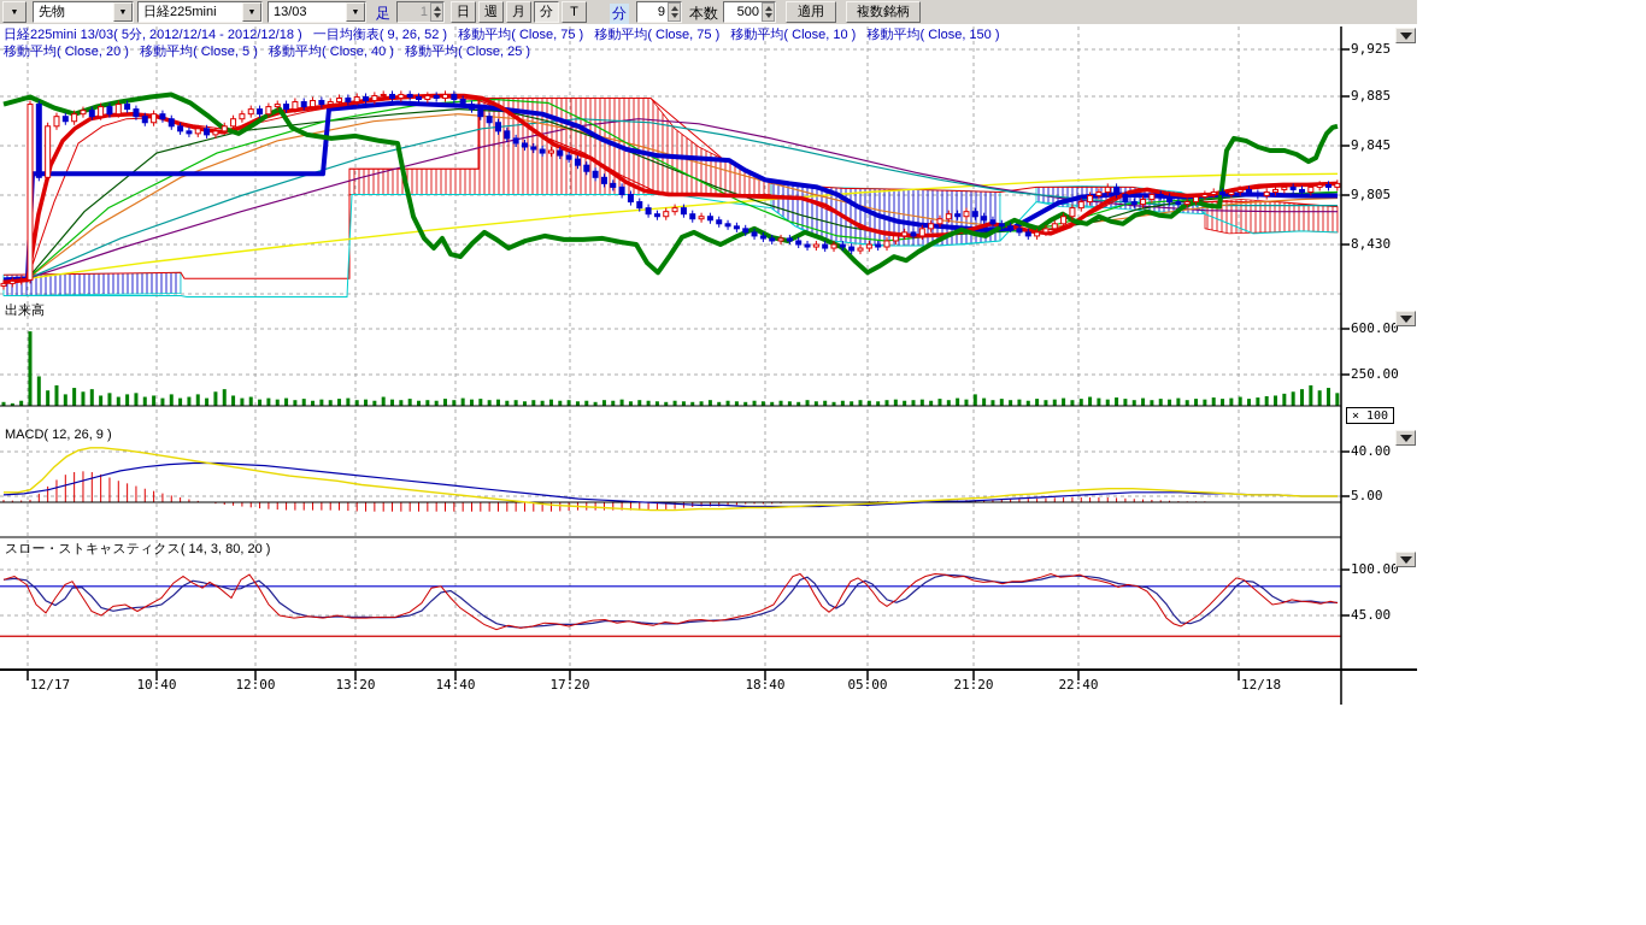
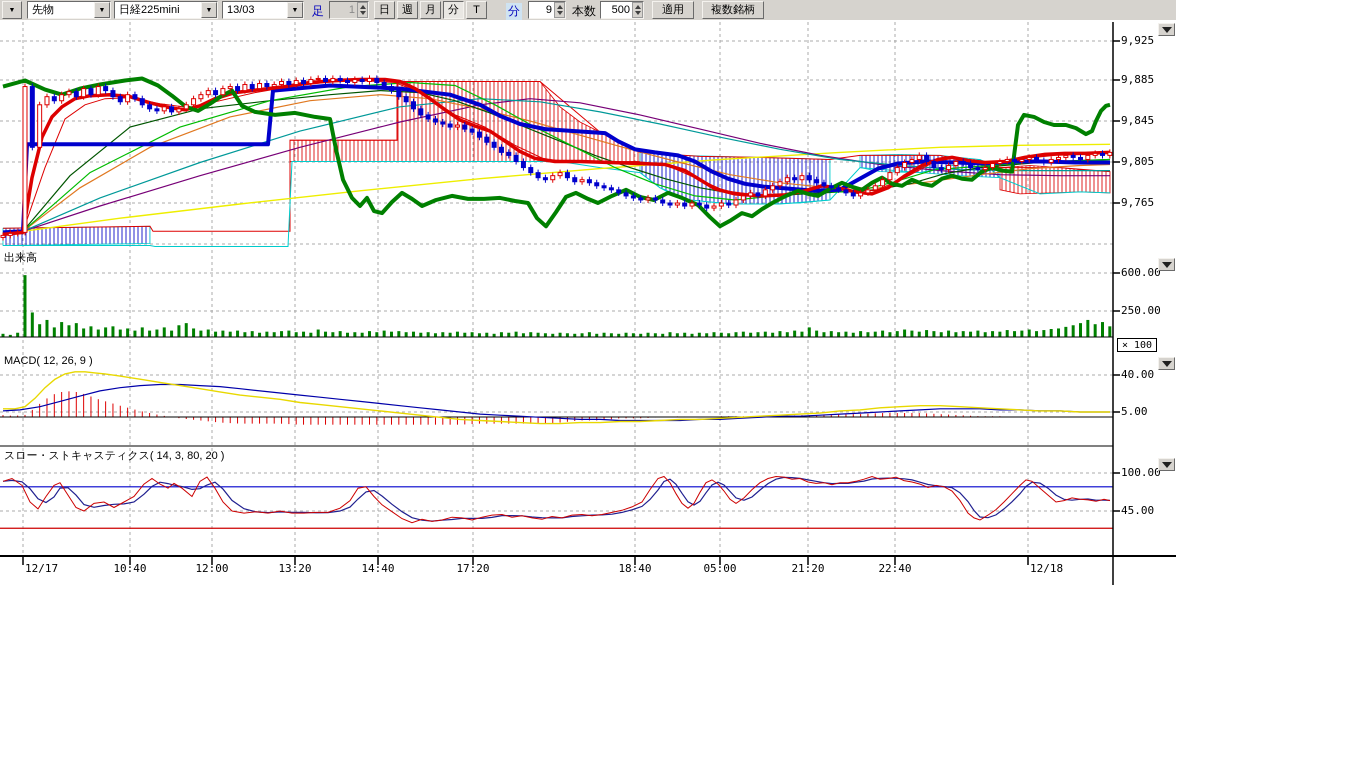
  先物
  日経225mini
  13/03
  足
  1
  日
  週
  月
  分
  T
  分
  9
  本数
  500
  適用
  複数銘柄
- 日経225mini 13/03( 5分, 2012/12/14 - 2012/12/18 ) 一目均衡表( 9, 26, 52 ) 移動平均( Close, 75 ) 移動平均( Close, 75 ) 移動平均( Close, 10 ) 移動平均( Close, 150 )
- 移動平均( Close, 20 ) 移動平均( Close, 5 ) 移動平均( Close, 40 ) 移動平均( Close, 25 )
  出来高
  MACD( 12, 26, 9 )
  スロー・ストキャスティクス( 14, 3, 80, 20 )
  × 100
  9,925
  9,885
  9,845
  9,805
- 8,430
+ 9,765
  600.00
  250.00
  40.00
  5.00
  100.00
  45.00
  12/17
  10:40
  12:00
  13:20
  14:40
  17:20
  18:40
  05:00
  21:20
  22:40
  12/18
